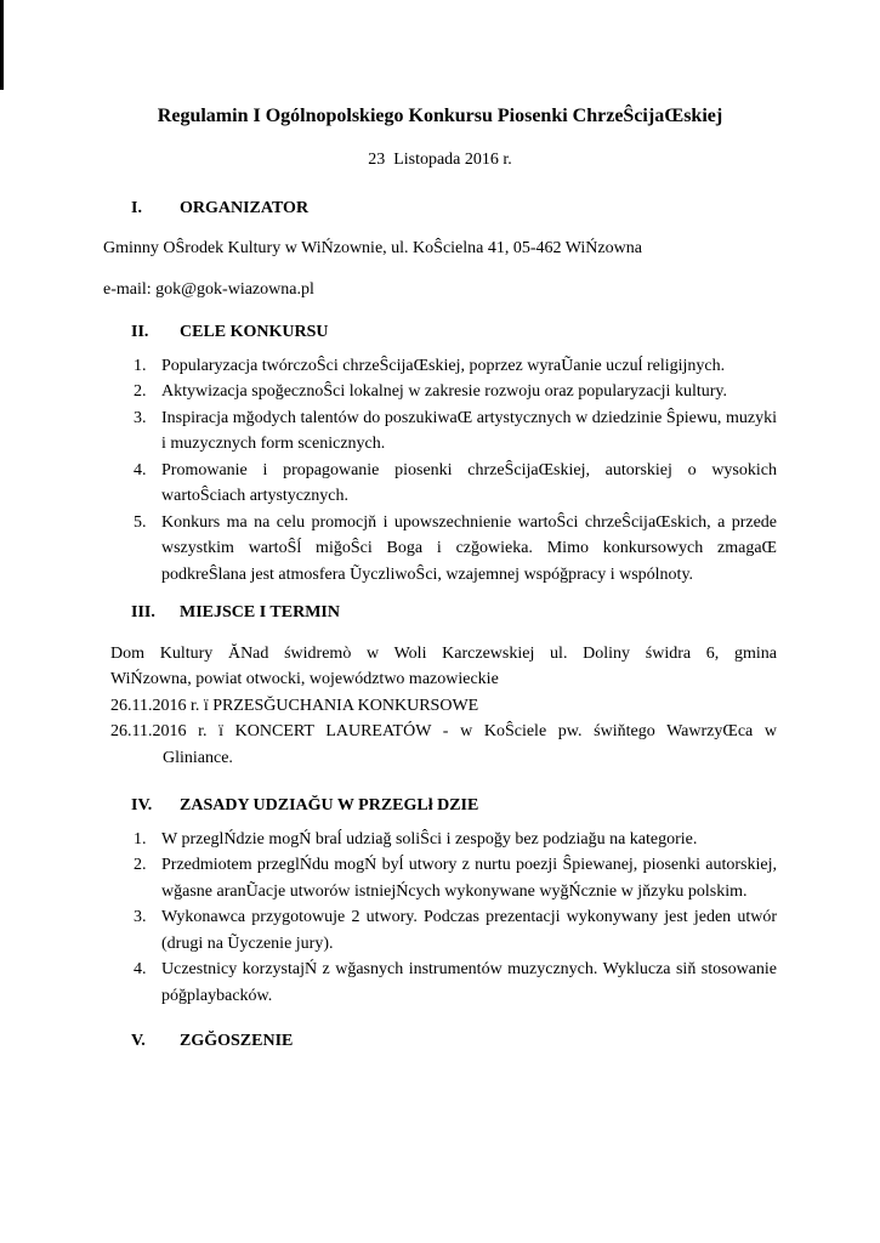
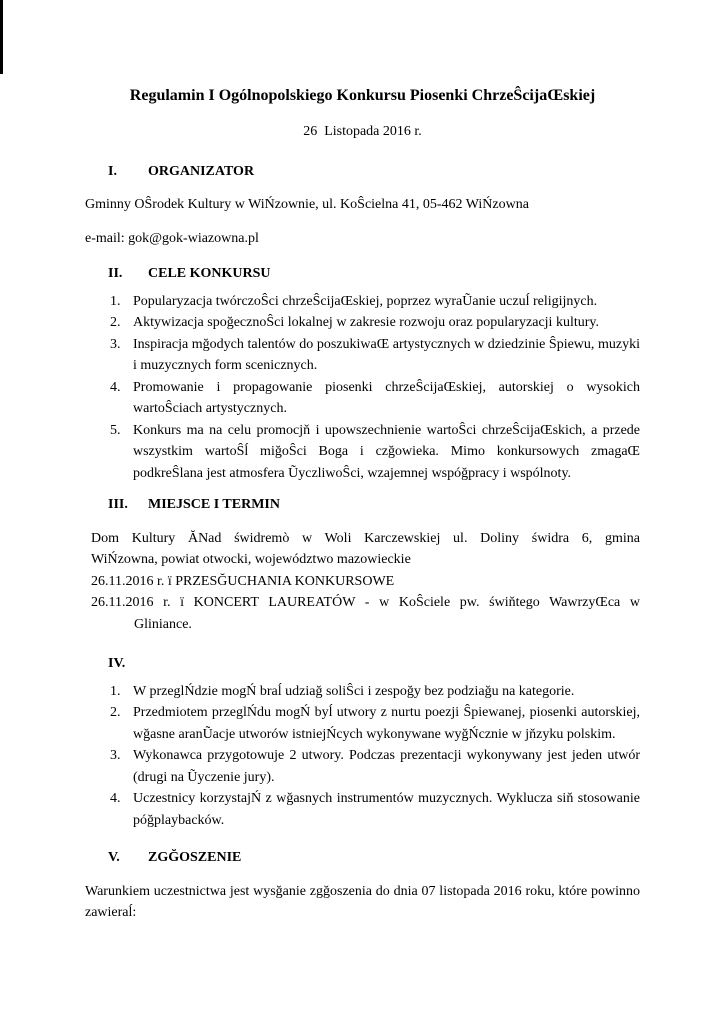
  Regulamin I Ogólnopolskiego Konkursu Piosenki ChrzeŜcijaŒskiej
- 23 Listopada 2016 r.
+ 26 Listopada 2016 r.
  I.
  ORGANIZATOR
  Gminny OŜrodek Kultury w WiŃzownie, ul. KoŜcielna 41, 05-462 WiŃzowna
  e-mail: gok@gok-wiazowna.pl
  II.
  CELE KONKURSU
  1.
  Popularyzacja twórczoŜci chrzeŜcijaŒskiej, poprzez wyraŨanie uczuĺ religijnych.
  2.
  Aktywizacja spoğecznoŜci lokalnej w zakresie rozwoju oraz popularyzacji kultury.
  3.
  Inspiracja mğodych talentów do poszukiwaŒ artystycznych w dziedzinie Ŝpiewu, muzyki i muzycznych form scenicznych.
  4.
  Promowanie i propagowanie piosenki chrzeŜcijaŒskiej, autorskiej o wysokich wartoŜciach artystycznych.
  5.
  Konkurs ma na celu promocjň i upowszechnienie wartoŜci chrzeŜcijaŒskich, a przede wszystkim wartoŜĺ miğoŜci Boga i czğowieka. Mimo konkursowych zmagaŒ podkreŜlana jest atmosfera ŨyczliwoŜci, wzajemnej wspóğpracy i wspólnoty.
  III.
  MIEJSCE I TERMIN
  Dom Kultury ĂNad świdremò w Woli Karczewskiej ul. Doliny świdra 6, gmina
  WiŃzowna, powiat otwocki, województwo mazowieckie
  26.11.2016 r. ï PRZESĞUCHANIA KONKURSOWE
  26.11.2016 r. ï KONCERT LAUREATÓW - w KoŜciele pw. świňtego WawrzyŒca w
  Gliniance.
  IV.
- ZASADY UDZIAĞU W PRZEGLł DZIE
  1.
  W przeglŃdzie mogŃ braĺ udziağ soliŜci i zespoğy bez podziağu na kategorie.
  2.
  Przedmiotem przeglŃdu mogŃ byĺ utwory z nurtu poezji Ŝpiewanej, piosenki autorskiej, wğasne aranŨacje utworów istniejŃcych wykonywane wyğŃcznie w jňzyku polskim.
  3.
  Wykonawca przygotowuje 2 utwory. Podczas prezentacji wykonywany jest jeden utwór (drugi na Ũyczenie jury).
  4.
  Uczestnicy korzystajŃ z wğasnych instrumentów muzycznych. Wyklucza siň stosowanie póğplaybacków.
  V.
  ZGĞOSZENIE
+ Warunkiem uczestnictwa jest wysğanie zgğoszenia do dnia 07 listopada 2016 roku, które powinno zawieraĺ:
